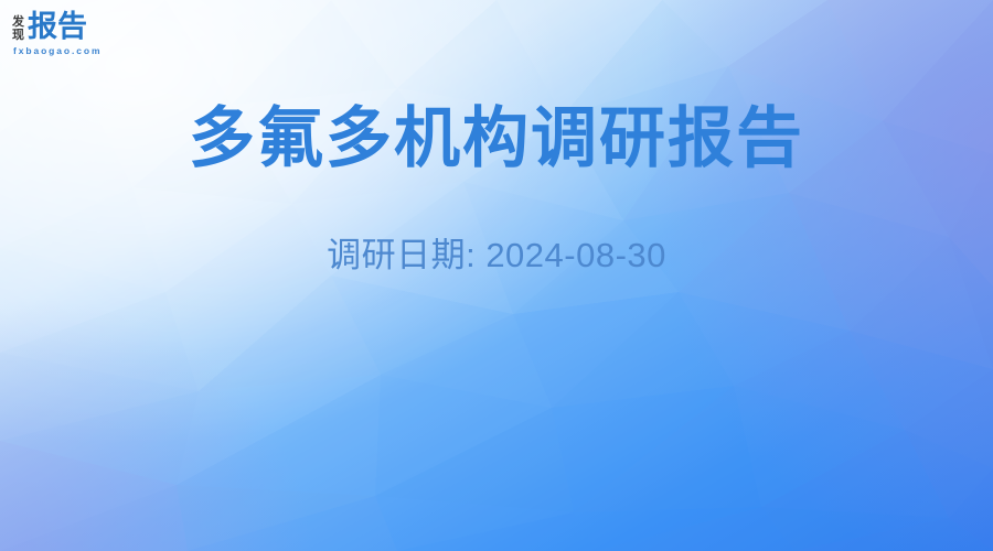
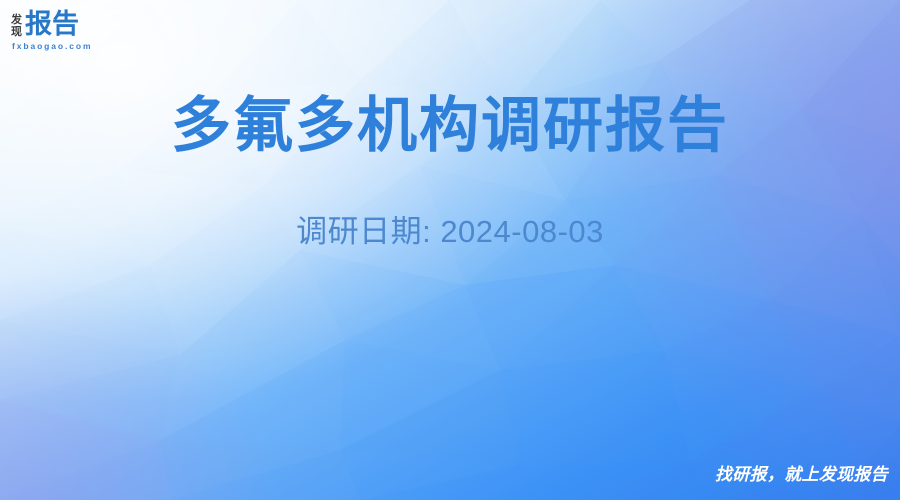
  发
  现
  报告
  fxbaogao.com
  多氟多机构调研报告
- 调研日期: 2024-08-30
+ 调研日期: 2024-08-03
+ 找研报，就上发现报告
